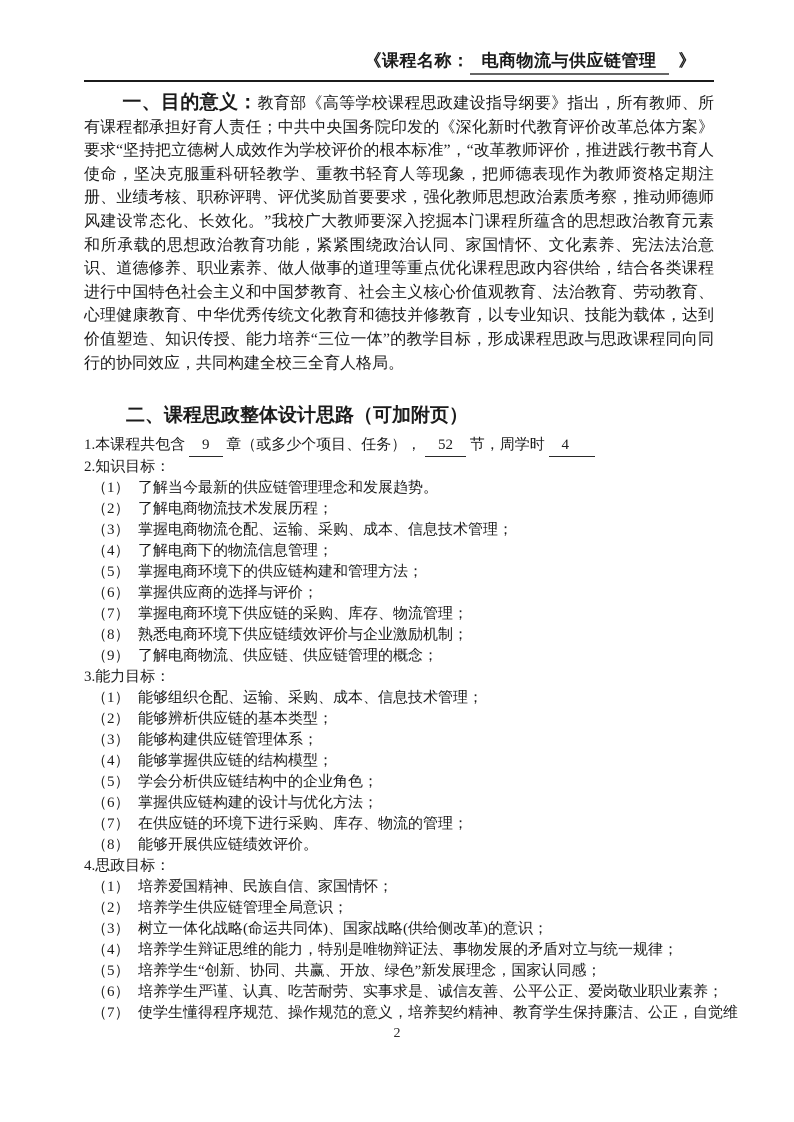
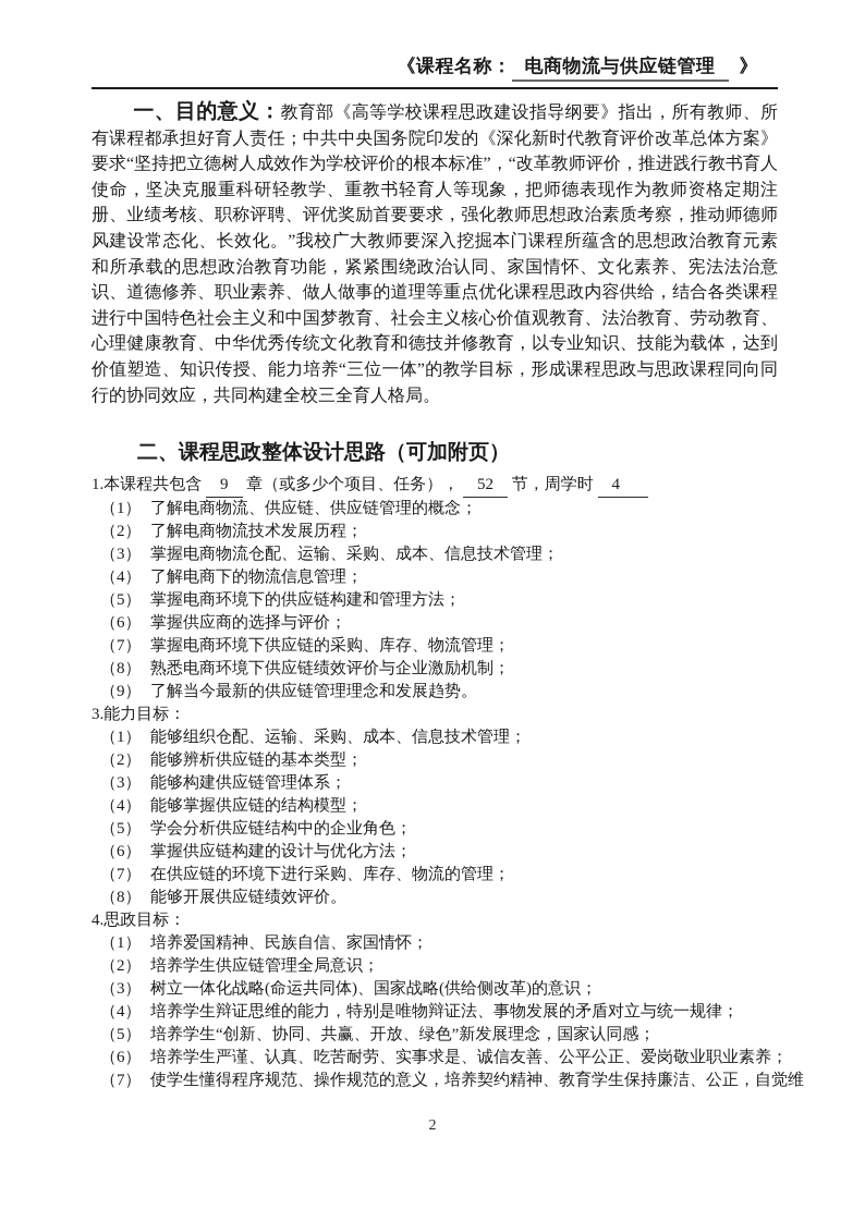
  《课程名称： 电商物流与供应链管理 》
  一、目的意义：教育部《高等学校课程思政建设指导纲要》指出，所有教师、所有课程都承担好育人责任；中共中央国务院印发的《深化新时代教育评价改革总体方案》要求“坚持把立德树人成效作为学校评价的根本标准”，“改革教师评价，推进践行教书育人使命，坚决克服重科研轻教学、重教书轻育人等现象，把师德表现作为教师资格定期注册、业绩考核、职称评聘、评优奖励首要要求，强化教师思想政治素质考察，推动师德师风建设常态化、长效化。”我校广大教师要深入挖掘本门课程所蕴含的思想政治教育元素和所承载的思想政治教育功能，紧紧围绕政治认同、家国情怀、文化素养、宪法法治意识、道德修养、职业素养、做人做事的道理等重点优化课程思政内容供给，结合各类课程进行中国特色社会主义和中国梦教育、社会主义核心价值观教育、法治教育、劳动教育、心理健康教育、中华优秀传统文化教育和德技并修教育，以专业知识、技能为载体，达到价值塑造、知识传授、能力培养“三位一体”的教学目标，形成课程思政与思政课程同向同行的协同效应，共同构建全校三全育人格局。
  二、课程思政整体设计思路（可加附页）
  1.本课程共包含 9 章（或多少个项目、任务）， 52 节，周学时 4
- 2.知识目标：
  （1）
- 了解当今最新的供应链管理理念和发展趋势。
+ 了解电商物流、供应链、供应链管理的概念；
  （2）
  了解电商物流技术发展历程；
  （3）
  掌握电商物流仓配、运输、采购、成本、信息技术管理；
  （4）
  了解电商下的物流信息管理；
  （5）
  掌握电商环境下的供应链构建和管理方法；
  （6）
  掌握供应商的选择与评价；
  （7）
  掌握电商环境下供应链的采购、库存、物流管理；
  （8）
  熟悉电商环境下供应链绩效评价与企业激励机制；
  （9）
- 了解电商物流、供应链、供应链管理的概念；
+ 了解当今最新的供应链管理理念和发展趋势。
  3.能力目标：
  （1）
  能够组织仓配、运输、采购、成本、信息技术管理；
  （2）
  能够辨析供应链的基本类型；
  （3）
  能够构建供应链管理体系；
  （4）
  能够掌握供应链的结构模型；
  （5）
  学会分析供应链结构中的企业角色；
  （6）
  掌握供应链构建的设计与优化方法；
  （7）
  在供应链的环境下进行采购、库存、物流的管理；
  （8）
  能够开展供应链绩效评价。
  4.思政目标：
  （1）
  培养爱国精神、民族自信、家国情怀；
  （2）
  培养学生供应链管理全局意识；
  （3）
  树立一体化战略(命运共同体)、国家战略(供给侧改革)的意识；
  （4）
  培养学生辩证思维的能力，特别是唯物辩证法、事物发展的矛盾对立与统一规律；
  （5）
  培养学生“创新、协同、共赢、开放、绿色”新发展理念，国家认同感；
  （6）
  培养学生严谨、认真、吃苦耐劳、实事求是、诚信友善、公平公正、爱岗敬业职业素养；
  （7）
  使学生懂得程序规范、操作规范的意义，培养契约精神、教育学生保持廉洁、公正，自觉维
  2
